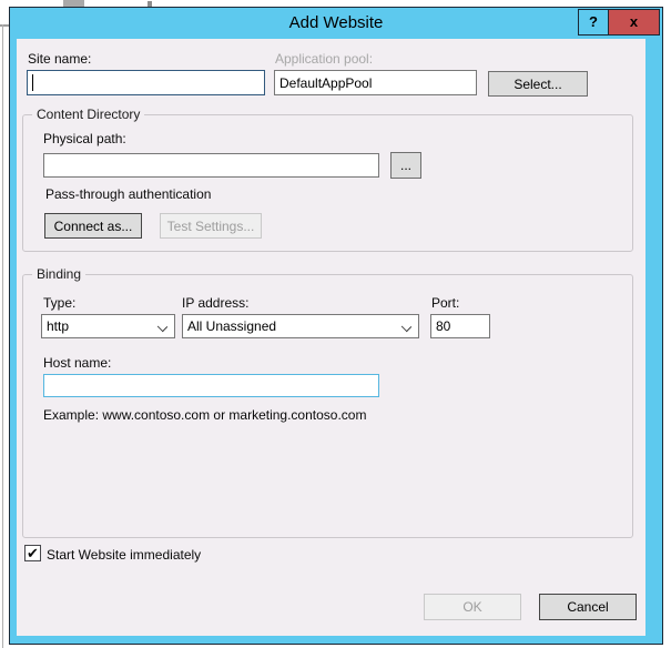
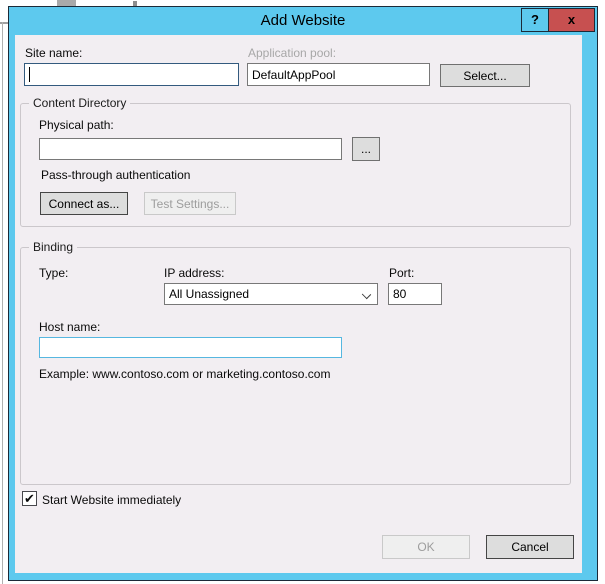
  Add Website
  ?
  x
  Site name:
  Application pool:
  DefaultAppPool
  Select...
  Content Directory
  Physical path:
  ...
  Pass-through authentication
  Connect as...
  Test Settings...
  Binding
  Type:
- http
  IP address:
  All Unassigned
  Port:
  80
  Host name:
  Example: www.contoso.com or marketing.contoso.com
  ✔
  Start Website immediately
  OK
  Cancel
